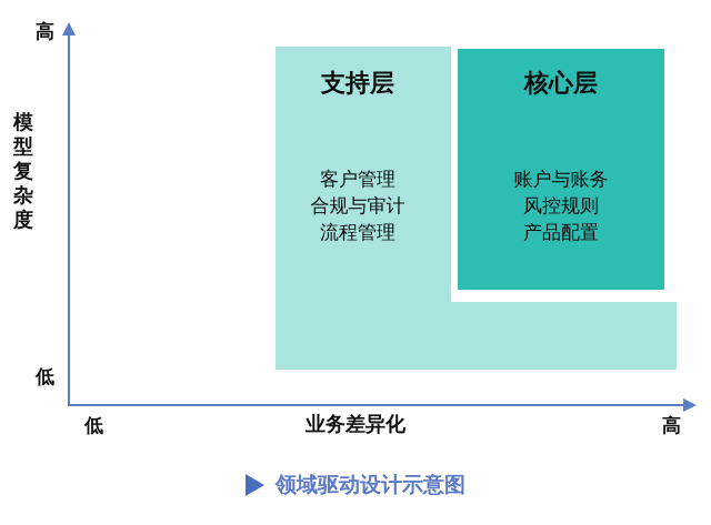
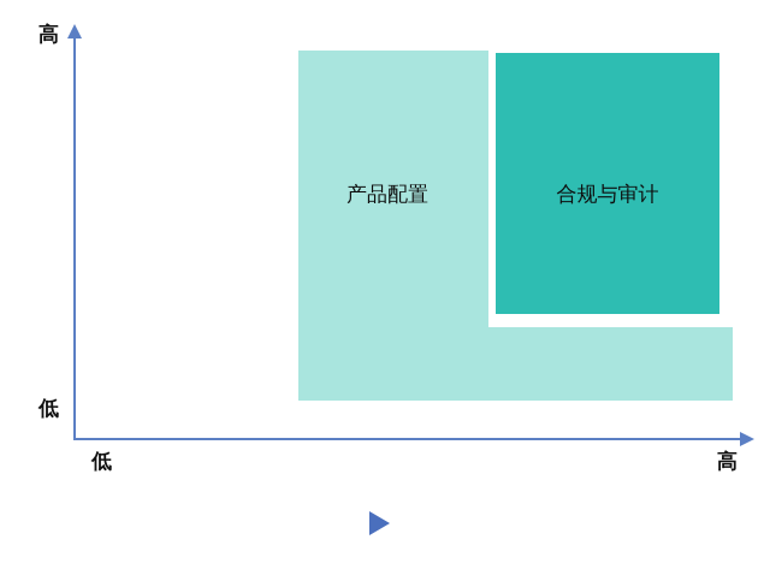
  高
  低
  低
  高
- 模型复杂度
- 业务差异化
- 支持层
- 客户管理
- 合规与审计
+ 产品配置
- 流程管理
- 核心层
- 账户与账务
- 风控规则
- 产品配置
+ 合规与审计
- 领域驱动设计示意图
